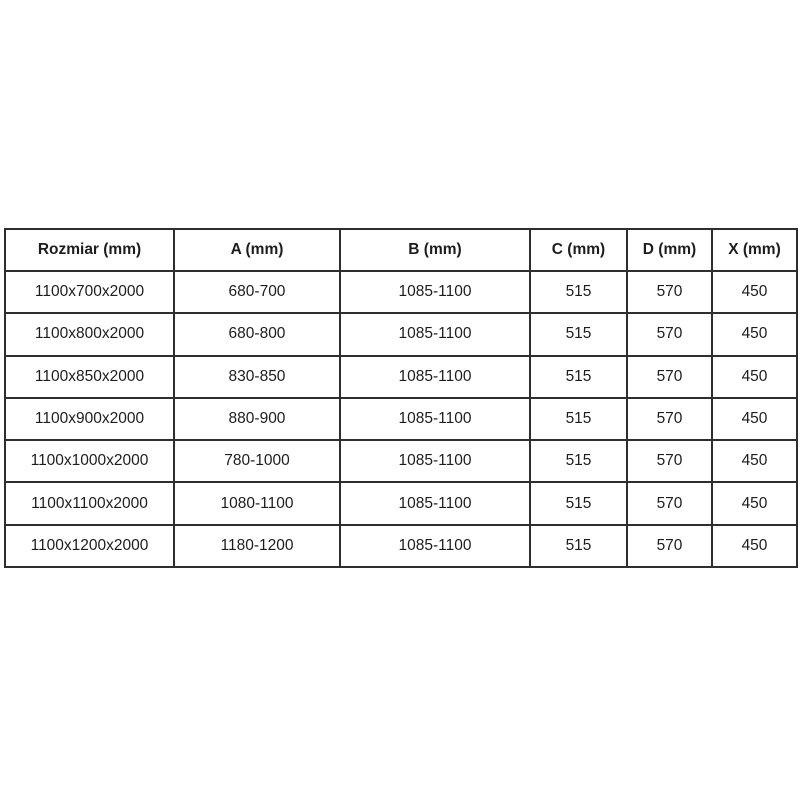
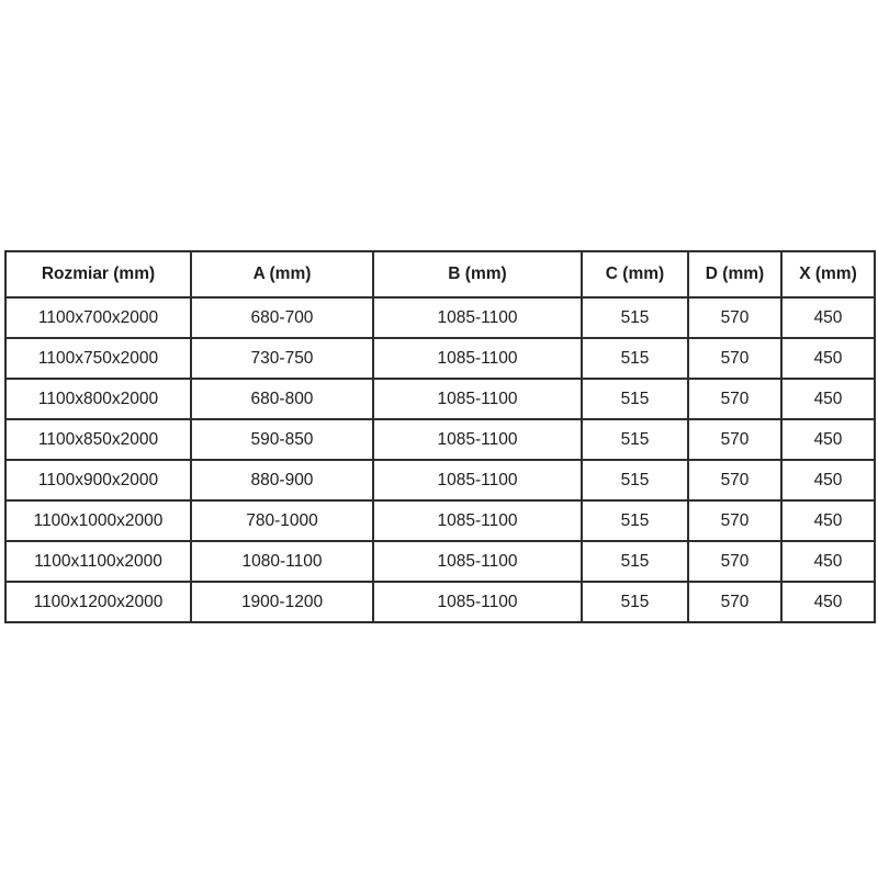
  Rozmiar (mm)	A (mm)	B (mm)	C (mm)	D (mm)	X (mm)
  1100x700x2000	680-700	1085-1100	515	570	450
+ 1100x750x2000	730-750	1085-1100	515	570	450
  1100x800x2000	680-800	1085-1100	515	570	450
- 1100x850x2000	830-850	1085-1100	515	570	450
+ 1100x850x2000	590-850	1085-1100	515	570	450
  1100x900x2000	880-900	1085-1100	515	570	450
  1100x1000x2000	780-1000	1085-1100	515	570	450
  1100x1100x2000	1080-1100	1085-1100	515	570	450
- 1100x1200x2000	1180-1200	1085-1100	515	570	450
+ 1100x1200x2000	1900-1200	1085-1100	515	570	450
